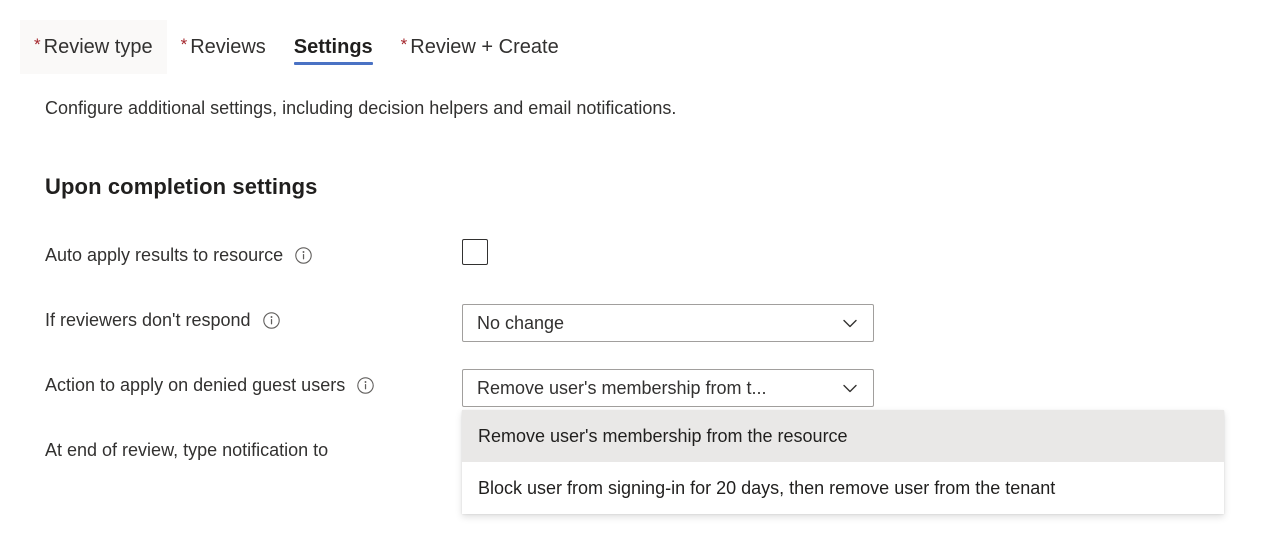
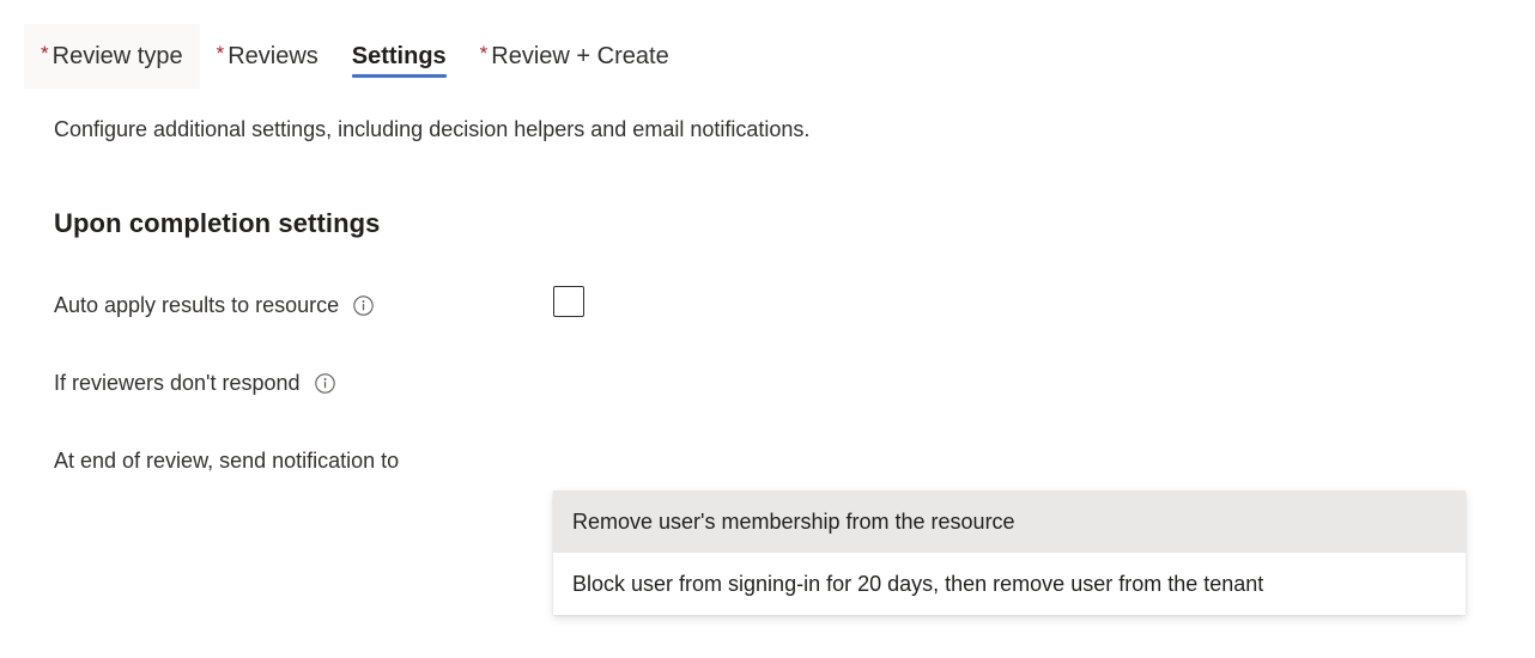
  *
  Review type
  *
  Reviews
  Settings
  *
  Review + Create
  Configure additional settings, including decision helpers and email notifications.
  Upon completion settings
  Auto apply results to resource
  If reviewers don't respond
- No change
- Action to apply on denied guest users
- Remove user's membership from t...
- At end of review, type notification to
+ At end of review, send notification to
  Remove user's membership from the resource
  Block user from signing-in for 20 days, then remove user from the tenant
